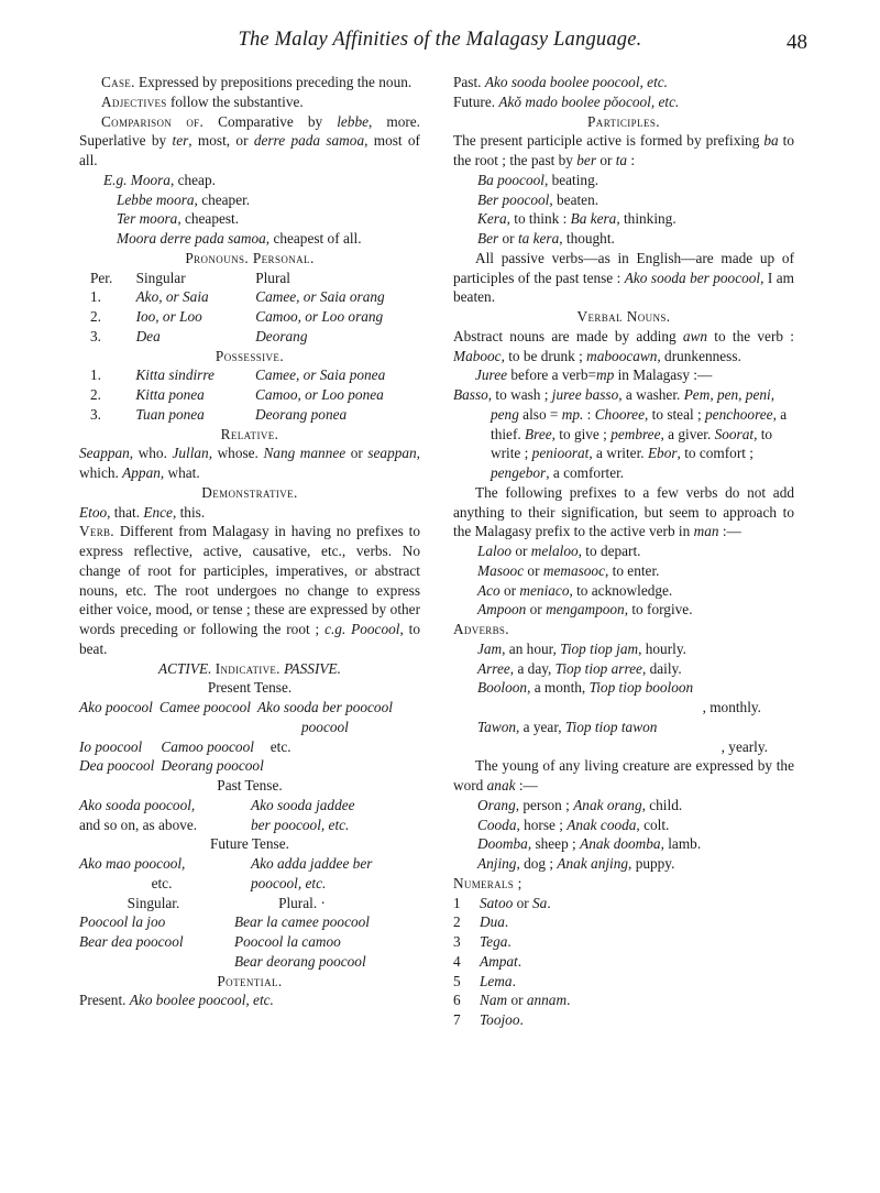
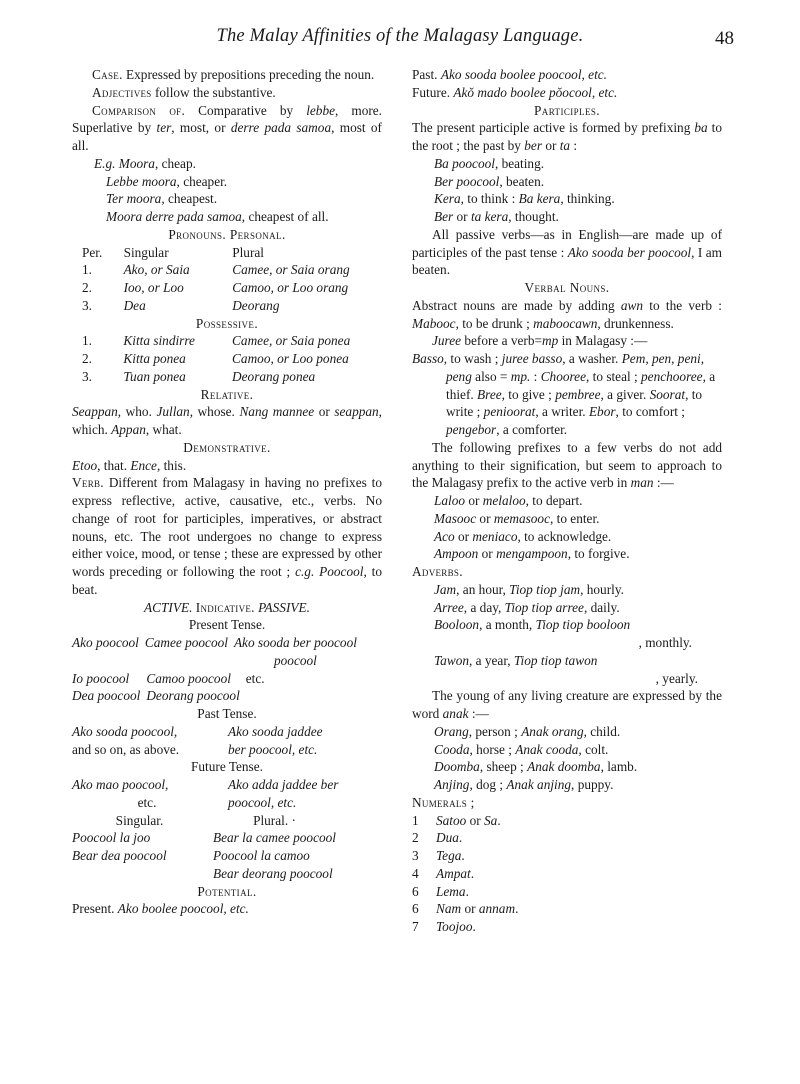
  The Malay Affinities of the Malagasy Language.
  48
  Case. Expressed by prepositions preceding the noun.
  Adjectives follow the substantive.
  Comparison of. Comparative by lebbe, more. Superlative by ter, most, or derre pada samoa, most of all.
  E.g. Moora, cheap.
  Lebbe moora, cheaper.
  Ter moora, cheapest.
  Moora derre pada samoa, cheapest of all.
  Pronouns. Personal.
  Per.	Singular	Plural
  1.	Ako, or Saia	Camee, or Saia orang
  2.	Ioo, or Loo	Camoo, or Loo orang
  3.	Dea	Deorang
  Possessive.
  1.	Kitta sindirre	Camee, or Saia ponea
  2.	Kitta ponea	Camoo, or Loo ponea
  3.	Tuan ponea	Deorang ponea
  Relative.
  Seappan, who. Jullan, whose. Nang mannee or seappan, which. Appan, what.
  Demonstrative.
  Etoo, that. Ence, this.
  Verb. Different from Malagasy in having no prefixes to express reflective, active, causative, etc., verbs. No change of root for participles, imperatives, or abstract nouns, etc. The root undergoes no change to express either voice, mood, or tense ; these are expressed by other words preceding or following the root ; c.g. Poocool, to beat.
  ACTIVE. Indicative. PASSIVE.
  Present Tense.
  Ako poocool	Camee poocool	Ako sooda ber poocool
  		poocool
  Io poocool	Camoo poocool	etc.
  Dea poocool	Deorang poocool
  Past Tense.
  Ako sooda poocool,	Ako sooda jaddee
  and so on, as above.	ber poocool, etc.
  Future Tense.
  Ako mao poocool,	Ako adda jaddee ber
  etc.	poocool, etc.
  Singular.	Plural. ·
  Poocool la joo	Bear la camee poocool
  Bear dea poocool	Poocool la camoo
  	Bear deorang poocool
  Potential.
  Present. Ako boolee poocool, etc.
  Past. Ako sooda boolee poocool, etc.
  Future. Akŏ mado boolee pŏocool, etc.
  Participles.
  The present participle active is formed by prefixing ba to the root ; the past by ber or ta :
  Ba poocool, beating.
  Ber poocool, beaten.
  Kera, to think : Ba kera, thinking.
  Ber or ta kera, thought.
  All passive verbs—as in English—are made up of participles of the past tense : Ako sooda ber poocool, I am beaten.
  Verbal Nouns.
  Abstract nouns are made by adding awn to the verb : Mabooc, to be drunk ; maboocawn, drunkenness.
  Juree before a verb=mp in Malagasy :—
  Basso, to wash ; juree basso, a washer. Pem, pen, peni, peng also = mp. : Chooree, to steal ; penchooree, a thief. Bree, to give ; pembree, a giver. Soorat, to write ; penioorat, a writer. Ebor, to comfort ; pengebor, a comforter.
  The following prefixes to a few verbs do not add anything to their signification, but seem to approach to the Malagasy prefix to the active verb in man :—
  Laloo or melaloo, to depart.
  Masooc or memasooc, to enter.
  Aco or meniaco, to acknowledge.
  Ampoon or mengampoon, to forgive.
  Adverbs.
  Jam, an hour, Tiop tiop jam, hourly.
  Arree, a day, Tiop tiop arree, daily.
  Booloon, a month, Tiop tiop booloon
  , monthly.
  Tawon, a year, Tiop tiop tawon
  , yearly.
  The young of any living creature are expressed by the word anak :—
  Orang, person ; Anak orang, child.
  Cooda, horse ; Anak cooda, colt.
  Doomba, sheep ; Anak doomba, lamb.
  Anjing, dog ; Anak anjing, puppy.
  Numerals ;
  1	Satoo or Sa.
  2	Dua.
  3	Tega.
  4	Ampat.
- 5	Lema.
+ 6	Lema.
  6	Nam or annam.
  7	Toojoo.
